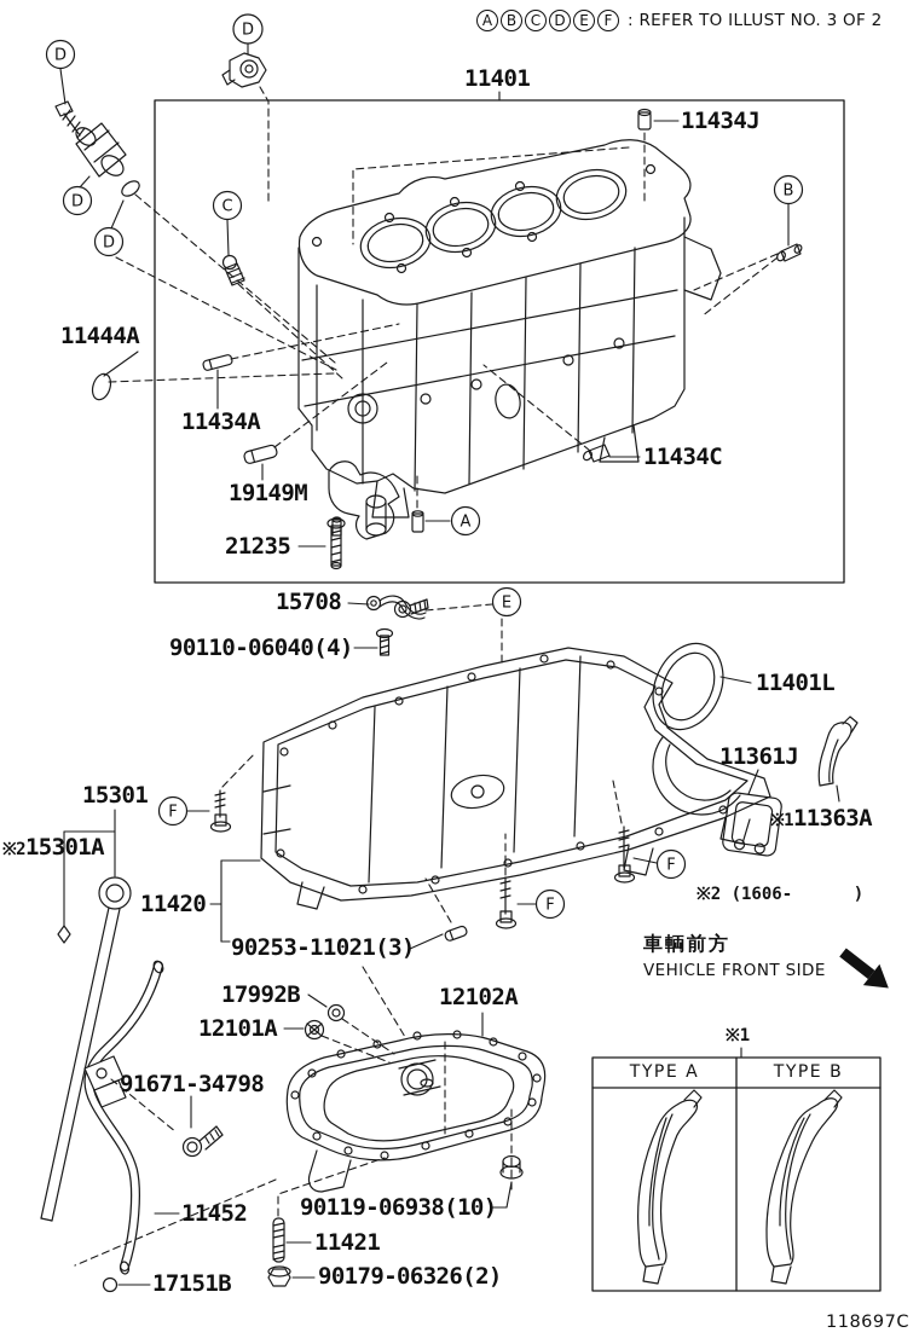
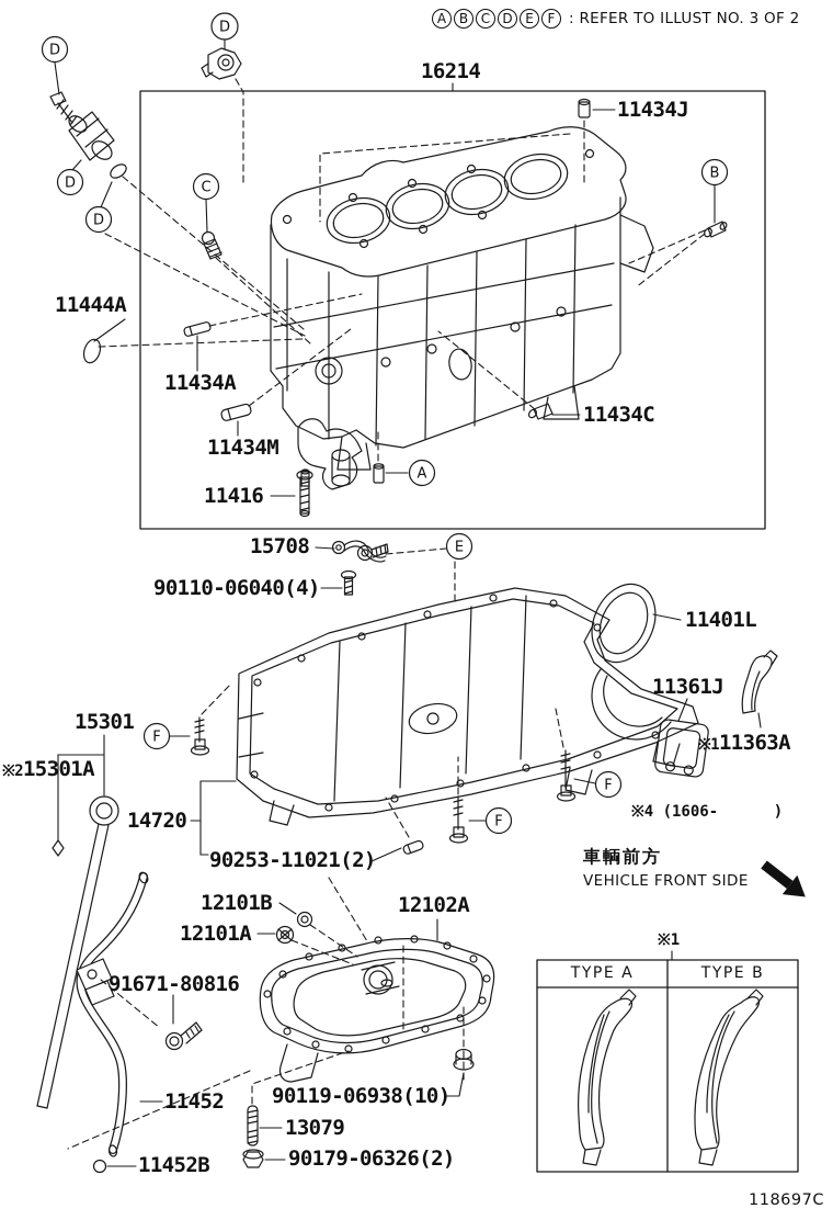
  D
  D
  D
  C
  D
  B
  A
  E
  F
  F
  F
  A
  B
  C
  D
  E
  F
  : REFER TO ILLUST NO. 3 OF 2
- 11401
+ 16214
  11434J
  11444A
  11434A
  11434C
- 19149M
+ 11434M
- 21235
+ 11416
  15708
  90110-06040(4)
  11401L
  11361J
  ※111363A
  15301
  ※215301A
- 11420
+ 14720
- 90253-11021(3)
+ 90253-11021(2)
- 17992B
+ 12101B
  12101A
  12102A
- 91671-34798
+ 91671-80816
  11452
- 17151B
+ 11452B
  90119-06938(10)
- 11421
+ 13079
  90179-06326(2)
- ※2 (1606- )
+ ※4 (1606- )
  車輌前方
  VEHICLE FRONT SIDE
  ※1
  TYPE A
  TYPE B
  118697C
